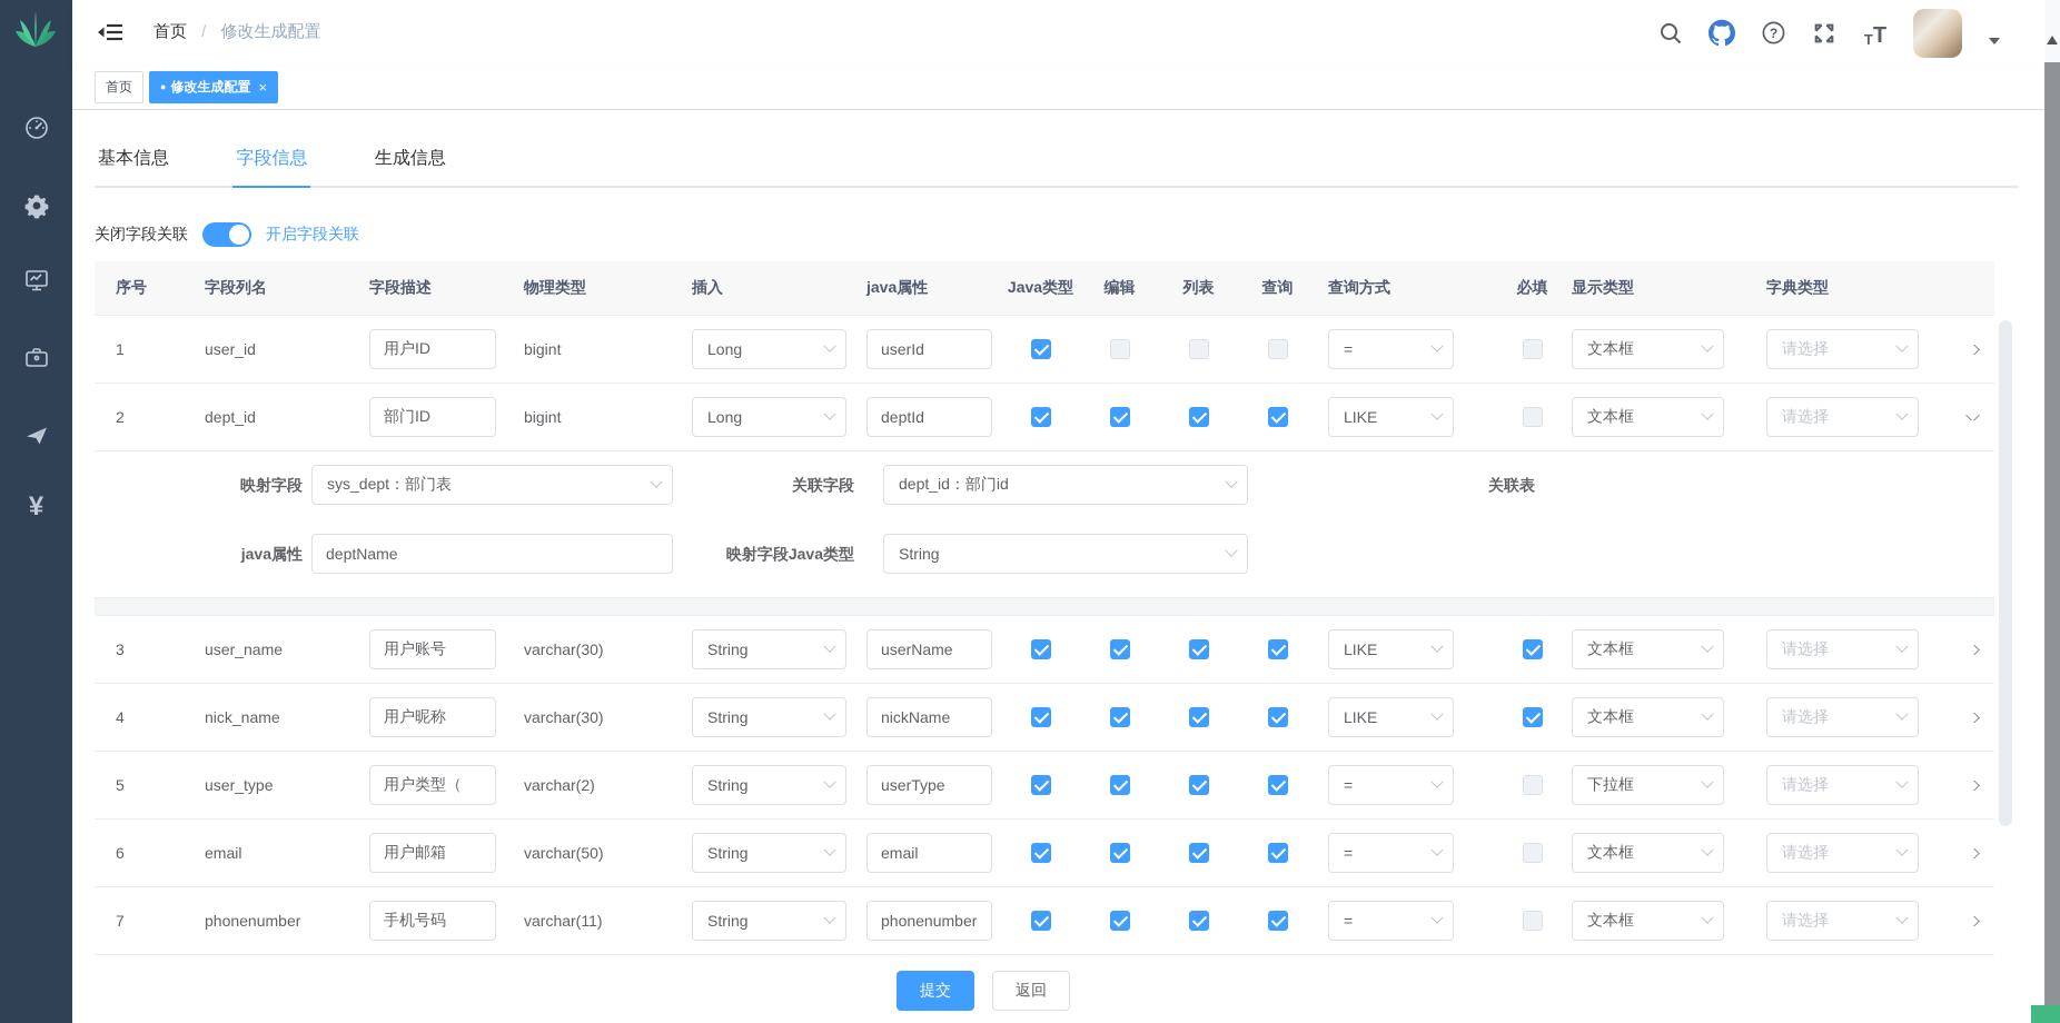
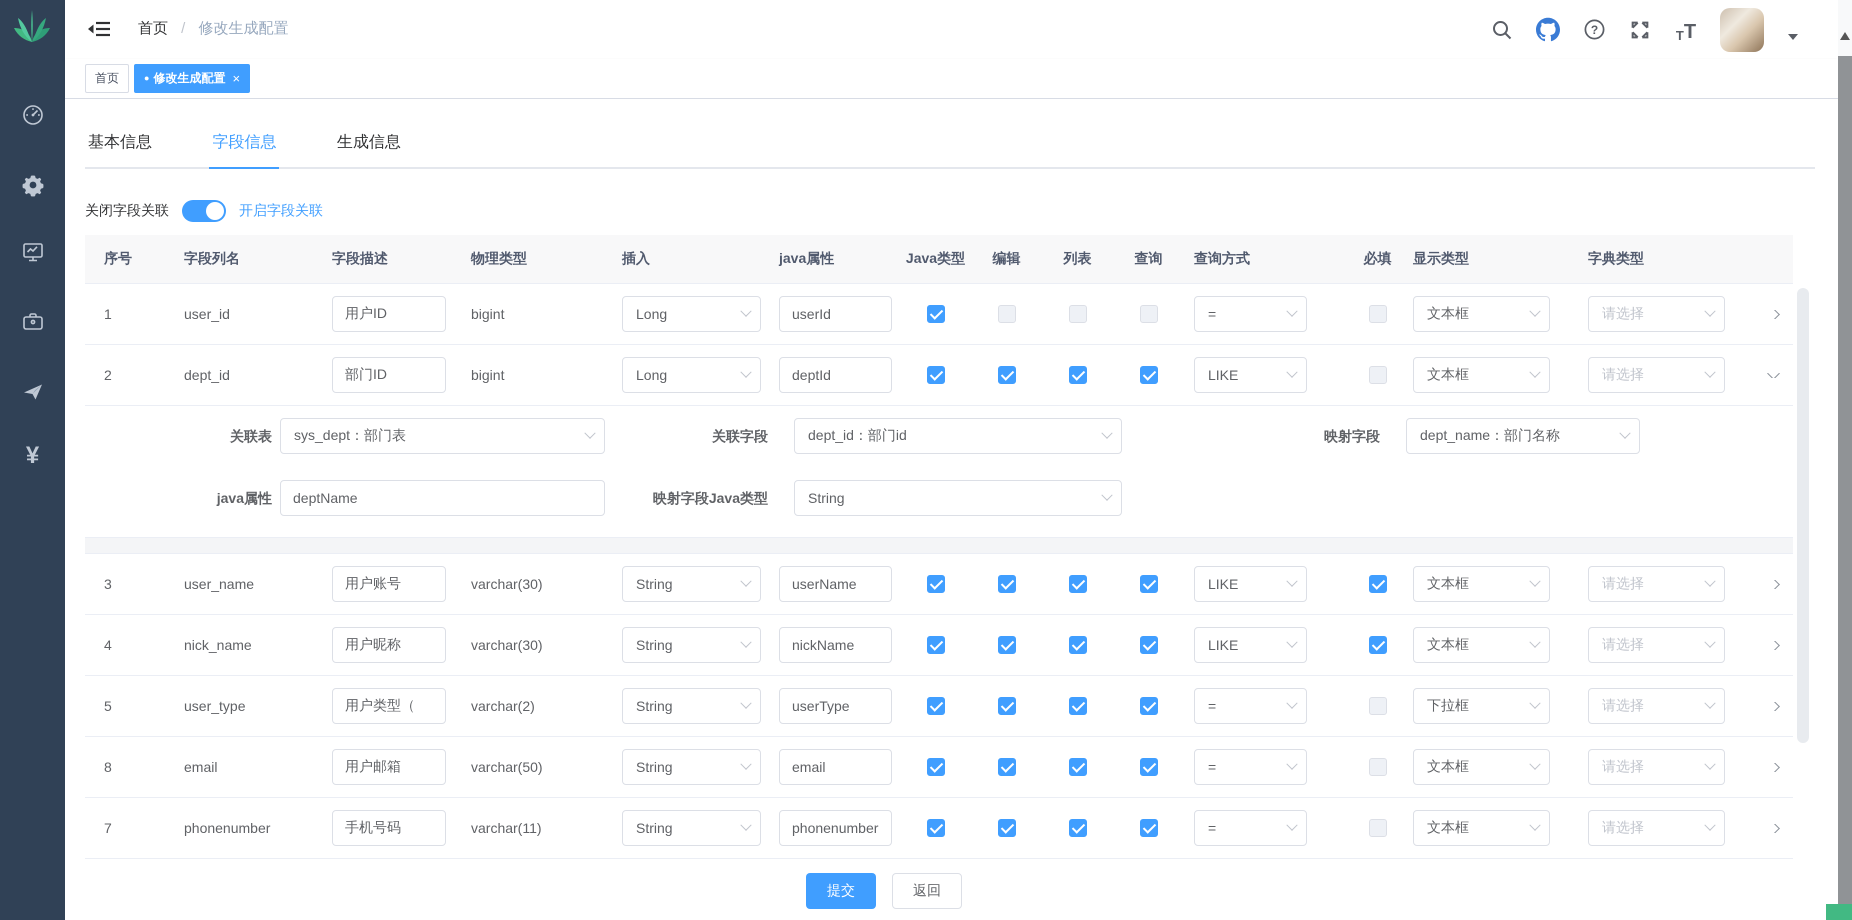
  ¥
  首页 / 修改生成配置
  ?
  T
  T
  首页
  ●
  修改生成配置
  ×
  基本信息 字段信息 生成信息
  关闭字段关联
  开启字段关联
  序号
  字段列名
  字段描述
  物理类型
  插入
  java属性
  Java类型
  编辑
  列表
  查询
  查询方式
  必填
  显示类型
  字典类型
  1
  user_id
  用户ID
  bigint
  Long
  userId
  =
  文本框
  请选择
  2
  dept_id
  部门ID
  bigint
  Long
  deptId
  LIKE
  文本框
  请选择
- 映射字段
+ 关联表
  sys_dept：部门表
  关联字段
  dept_id：部门id
- 关联表
+ 映射字段
+ dept_name：部门名称
  java属性
  deptName
  映射字段Java类型
  String
  3
  user_name
  用户账号
  varchar(30)
  String
  userName
  LIKE
  文本框
  请选择
  4
  nick_name
  用户昵称
  varchar(30)
  String
  nickName
  LIKE
  文本框
  请选择
  5
  user_type
  用户类型（
  varchar(2)
  String
  userType
  =
  下拉框
  请选择
- 6
+ 8
  email
  用户邮箱
  varchar(50)
  String
  email
  =
  文本框
  请选择
  7
  phonenumber
  手机号码
  varchar(11)
  String
  phonenumber
  =
  文本框
  请选择
  提交
  返回
